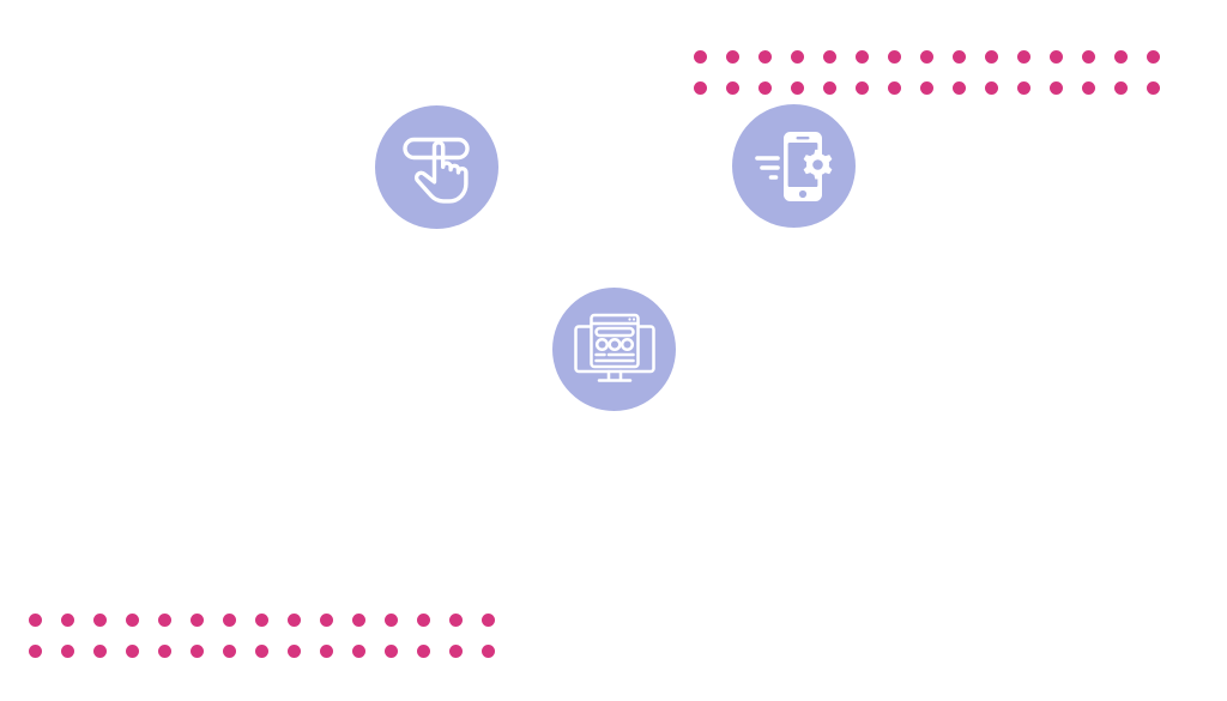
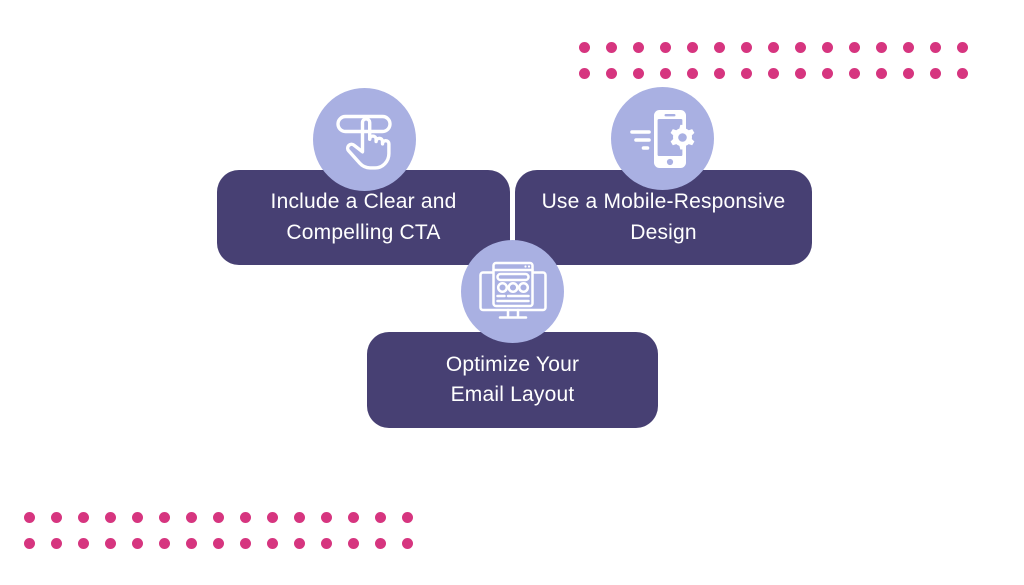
+ Include a Clear and
+ Compelling CTA
+ Use a Mobile-Responsive
+ Design
+ Optimize Your
+ Email Layout
